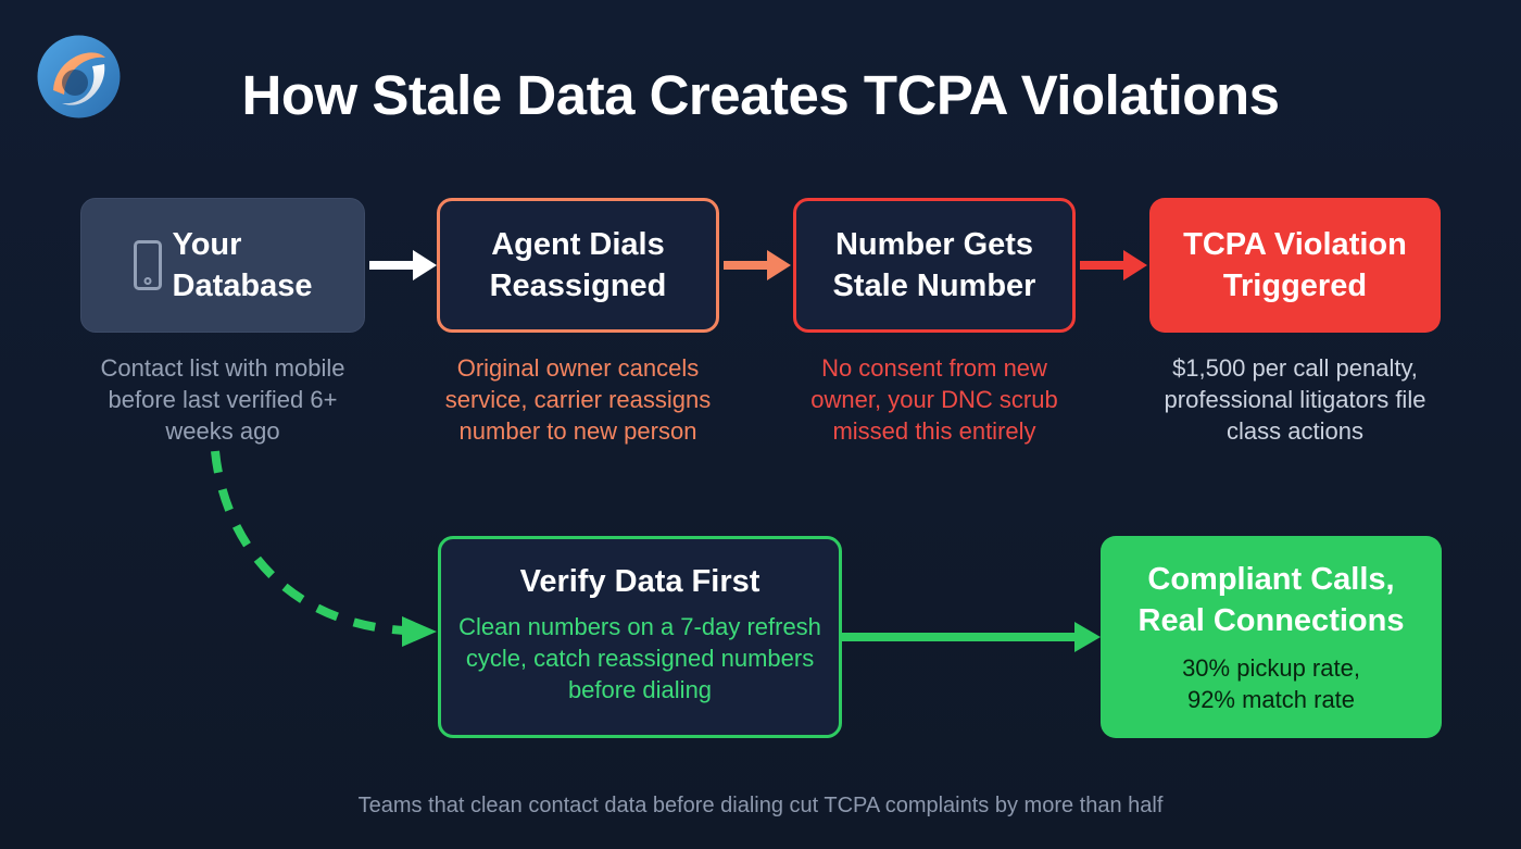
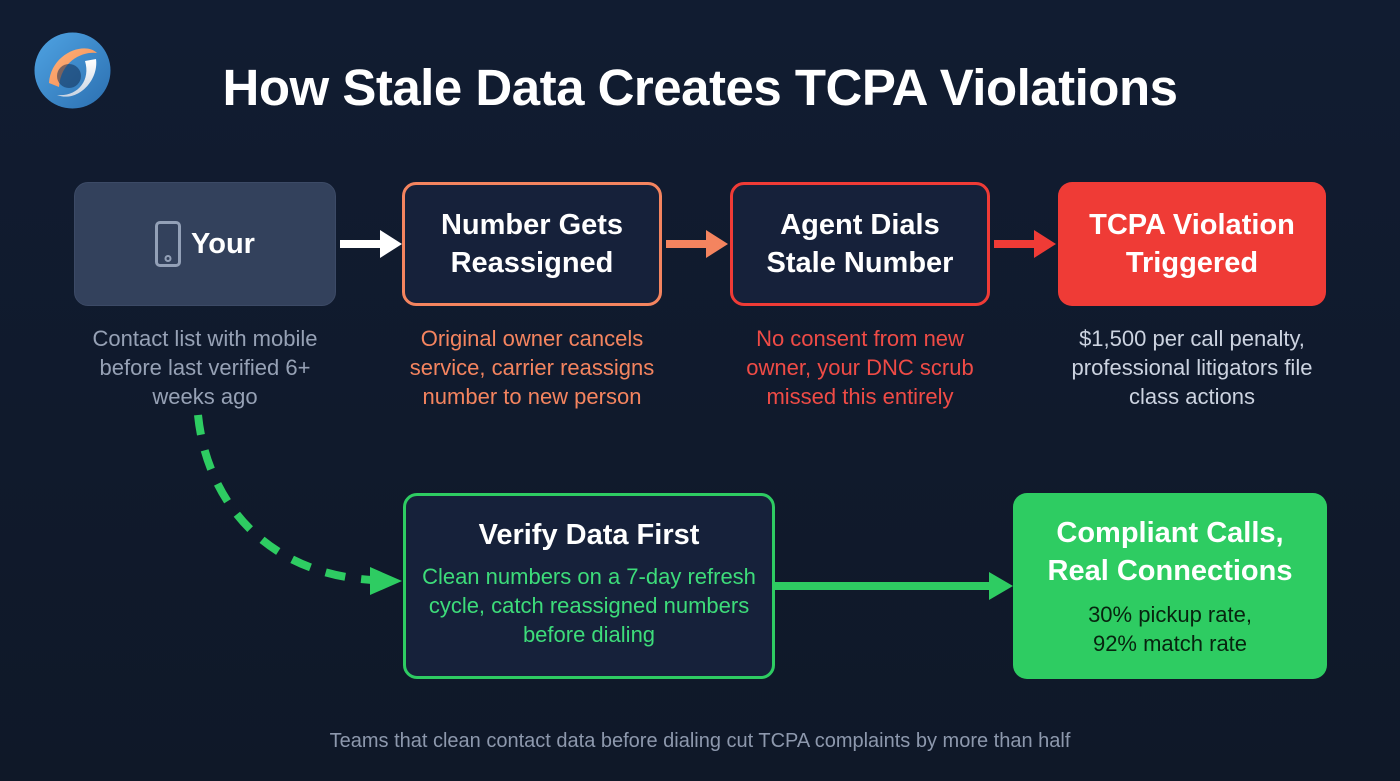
  How Stale Data Creates TCPA Violations
  Your
- Database
- Agent Dials
+ Number Gets
  Reassigned
- Number Gets
+ Agent Dials
  Stale Number
  TCPA Violation
  Triggered
  Contact list with mobile before last verified 6+ weeks ago
  Original owner cancels service, carrier reassigns number to new person
  No consent from new owner, your DNC scrub missed this entirely
  $1,500 per call penalty, professional litigators file class actions
  Verify Data First
  Clean numbers on a 7-day refresh cycle, catch reassigned numbers before dialing
  Compliant Calls,
  Real Connections
  30% pickup rate,
  92% match rate
  Teams that clean contact data before dialing cut TCPA complaints by more than half
